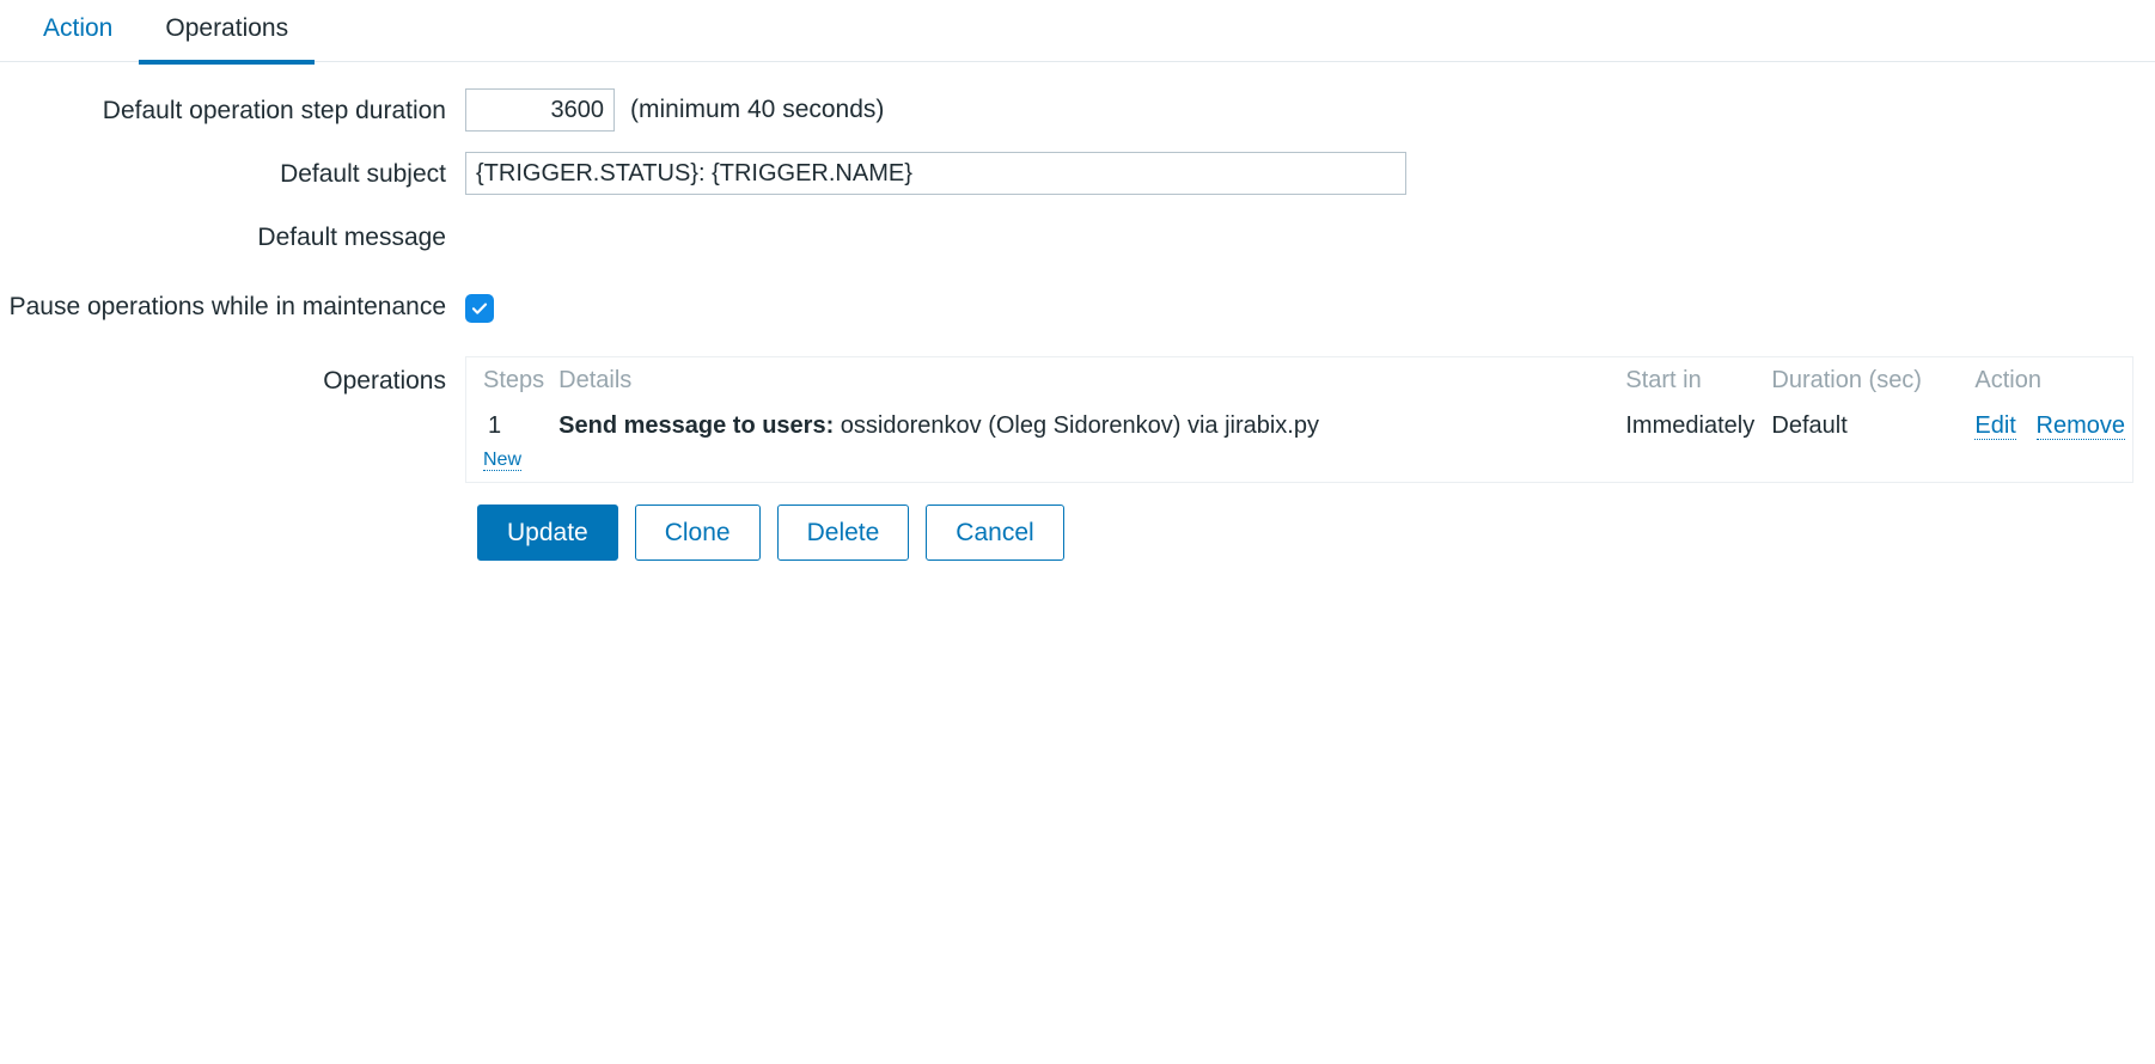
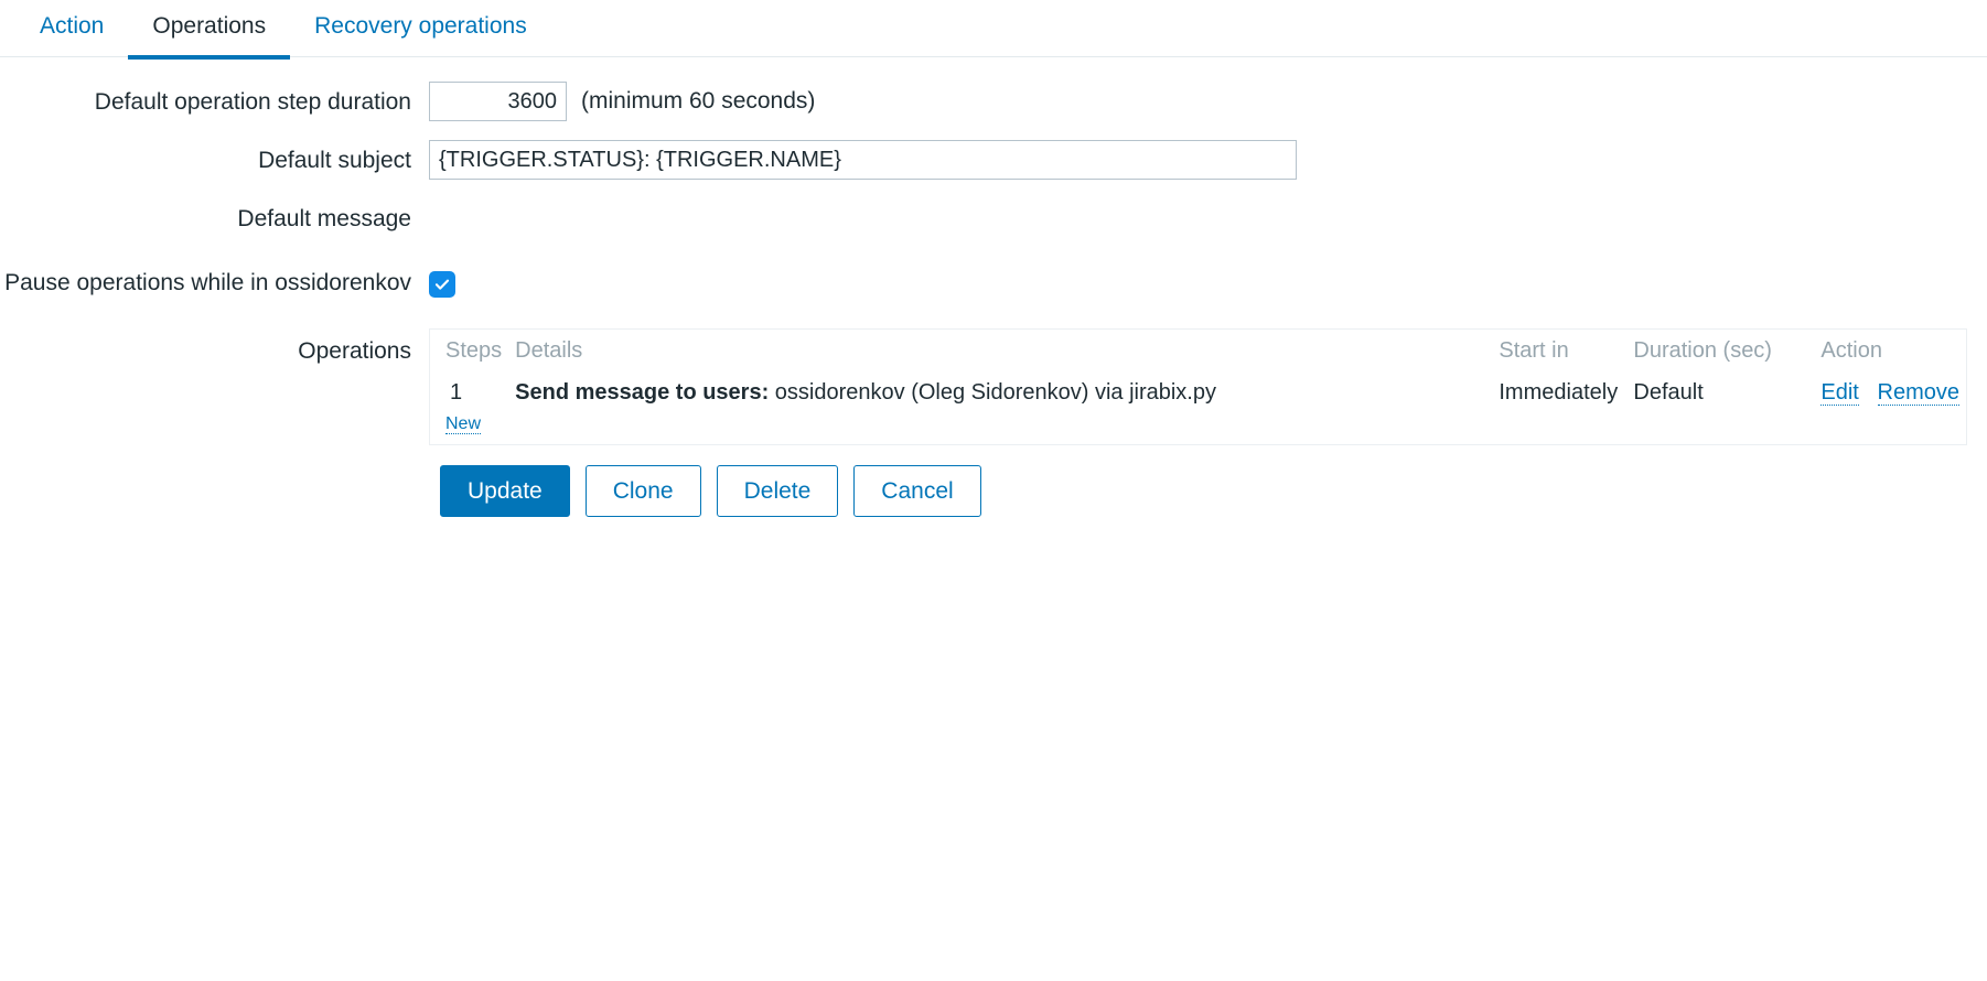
  Action
  Operations
+ Recovery operations
  Default operation step duration
  3600
- (minimum 40 seconds)
+ (minimum 60 seconds)
  Default subject
  {TRIGGER.STATUS}: {TRIGGER.NAME}
  Default message
- Pause operations while in maintenance
+ Pause operations while in ossidorenkov
  Operations
  Steps	Details	Start in	Duration (sec)	Action
  1	Send message to users: ossidorenkov (Oleg Sidorenkov) via jirabix.py	Immediately	Default	Edit Remove
  New
  Update
  Clone
  Delete
  Cancel
